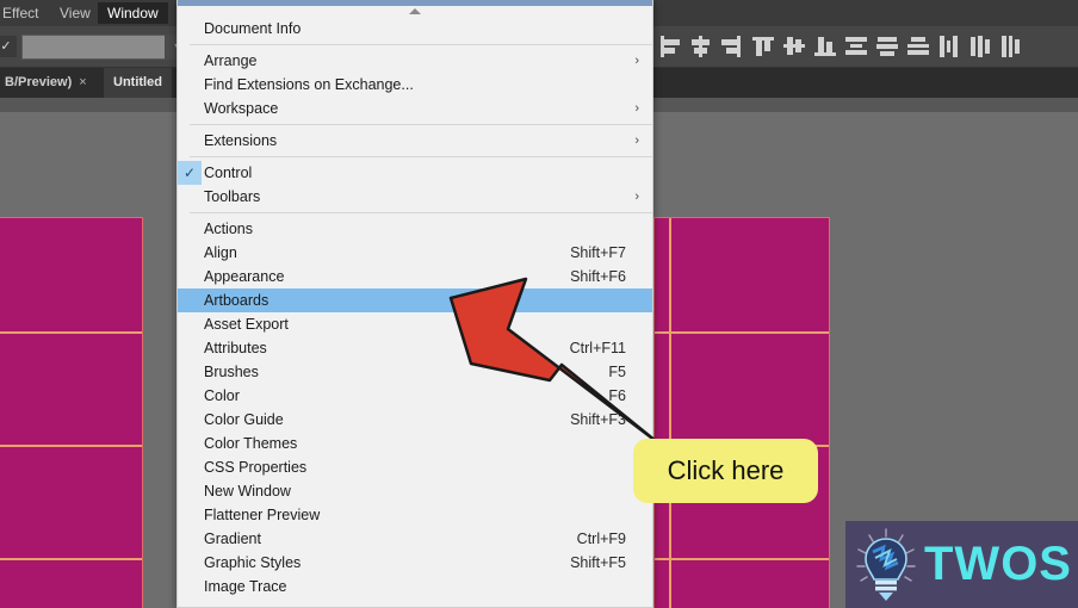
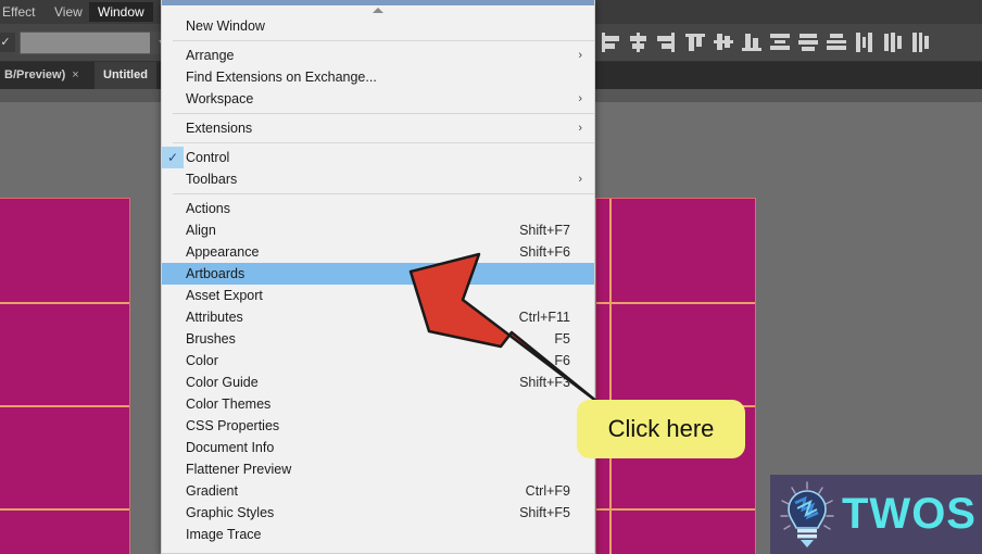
  B/Preview) ×
  Untitled
  ✓
  Effect
  View
  Window
- Document Info
+ New Window
  Arrange
  ›
  Find Extensions on Exchange...
  Workspace
  ›
  Extensions
  ›
  ✓
  Control
  Toolbars
  ›
  Actions
  Align
  Shift+F7
  Appearance
  Shift+F6
  Artboards
  Asset Export
  Attributes
  Ctrl+F11
  Brushes
  F5
  Color
  F6
  Color Guide
  Shift+F3
  Color Themes
  CSS Properties
- New Window
+ Document Info
  Flattener Preview
  Gradient
  Ctrl+F9
  Graphic Styles
  Shift+F5
  Image Trace
  Click here
  TWOS
